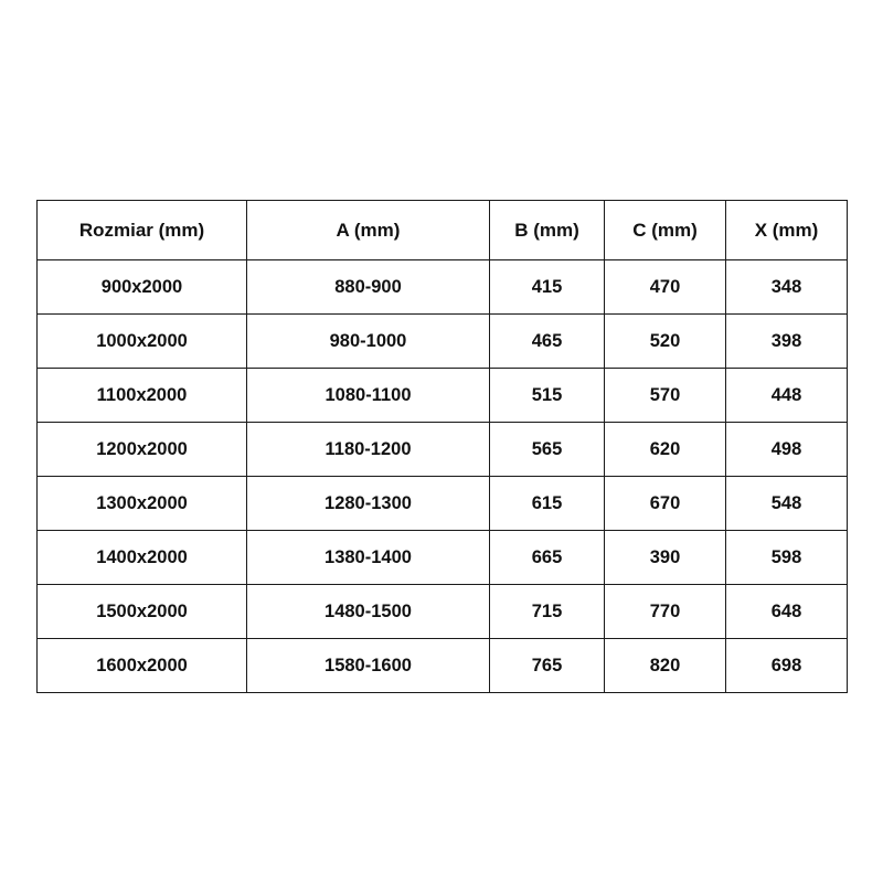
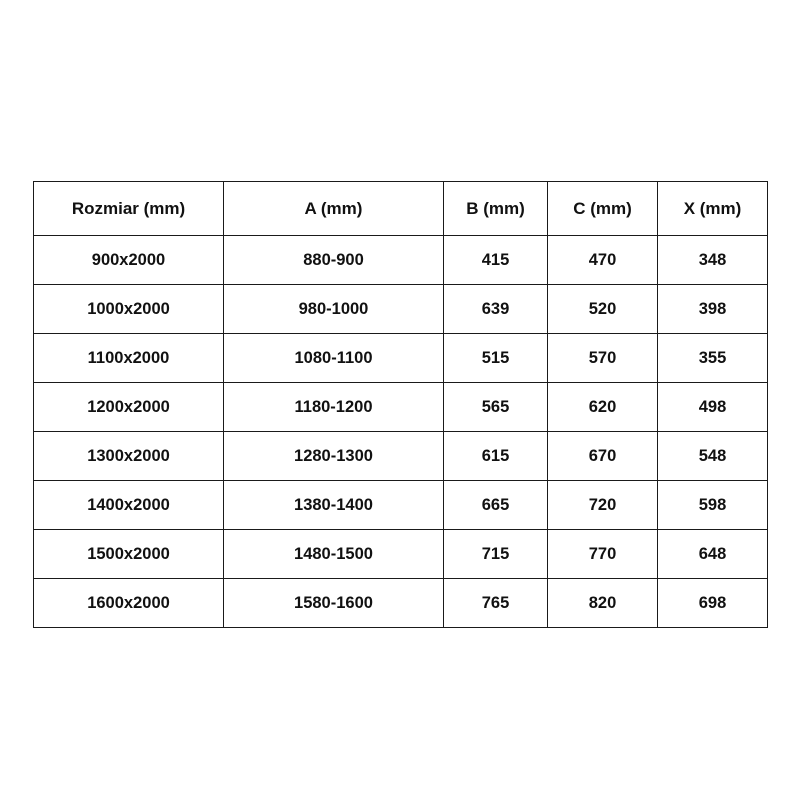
  Rozmiar (mm)	A (mm)	B (mm)	C (mm)	X (mm)
  900x2000	880-900	415	470	348
- 1000x2000	980-1000	465	520	398
+ 1000x2000	980-1000	639	520	398
- 1100x2000	1080-1100	515	570	448
+ 1100x2000	1080-1100	515	570	355
  1200x2000	1180-1200	565	620	498
  1300x2000	1280-1300	615	670	548
- 1400x2000	1380-1400	665	390	598
+ 1400x2000	1380-1400	665	720	598
  1500x2000	1480-1500	715	770	648
  1600x2000	1580-1600	765	820	698
